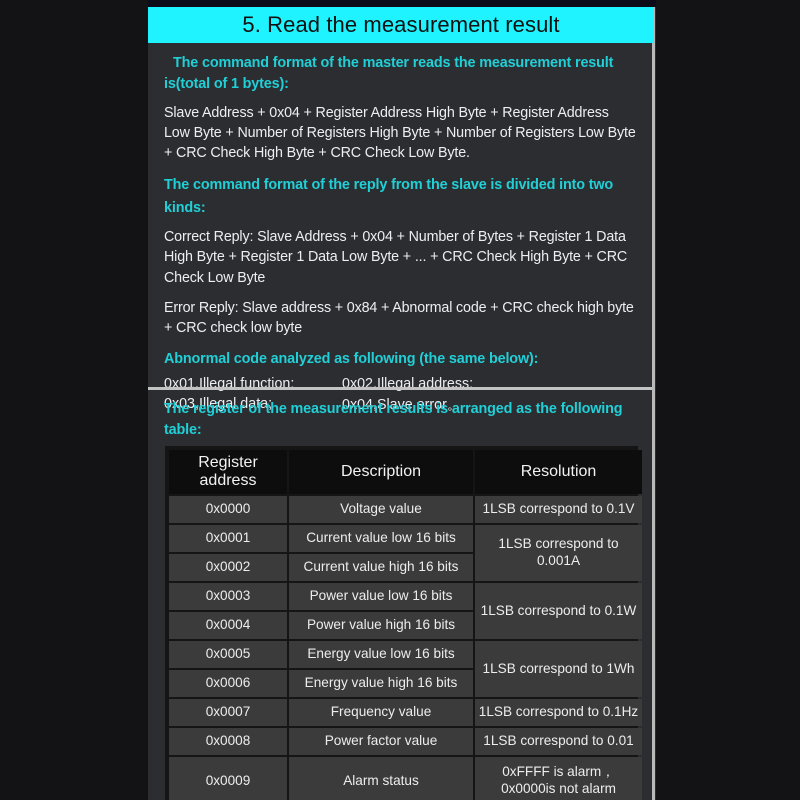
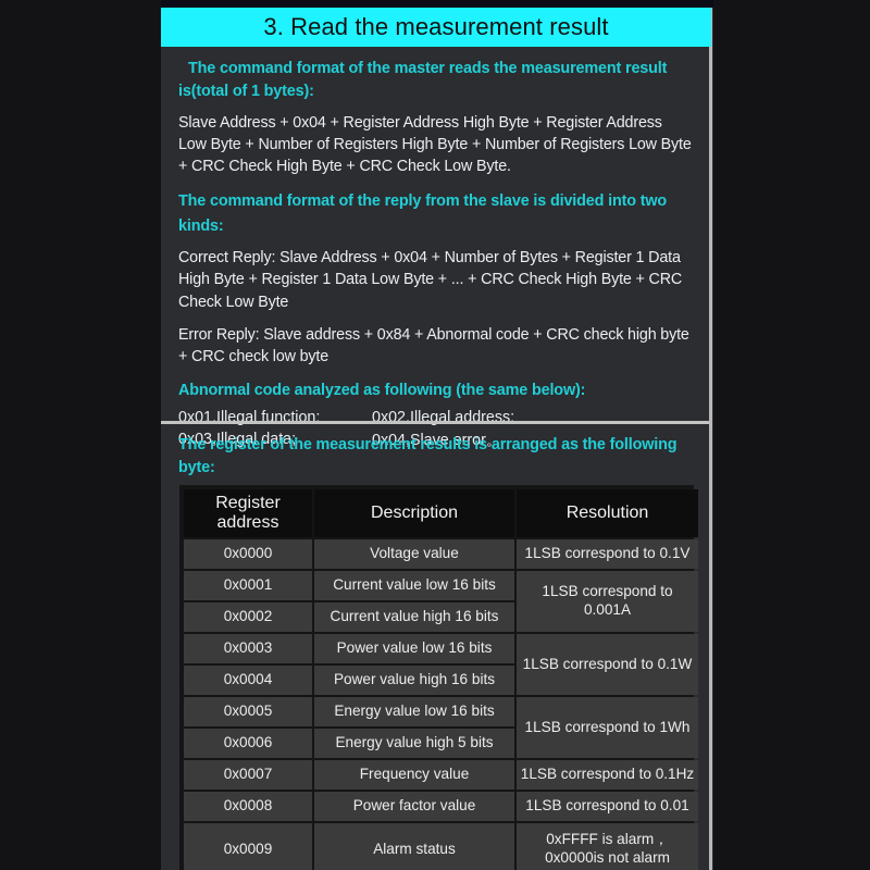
- 5. Read the measurement result
+ 3. Read the measurement result
  The command format of the master reads the measurement result is(total of 1 bytes):
  Slave Address + 0x04 + Register Address High Byte + Register Address Low Byte + Number of Registers High Byte + Number of Registers Low Byte + CRC Check High Byte + CRC Check Low Byte.
  The command format of the reply from the slave is divided into two kinds:
  Correct Reply: Slave Address + 0x04 + Number of Bytes + Register 1 Data High Byte + Register 1 Data Low Byte + ... + CRC Check High Byte + CRC Check Low Byte
  Error Reply: Slave address + 0x84 + Abnormal code + CRC check high byte + CRC check low byte
  Abnormal code analyzed as following (the same below):
  0x01,Illegal function;
  0x02,Illegal address;
  0x03,Illegal data;
  0x04,Slave error。
- The register of the measurement results is arranged as the following table:
+ The register of the measurement results is arranged as the following byte:
  Register address	Description	Resolution
  0x0000	Voltage value	1LSB correspond to 0.1V
  0x0001	Current value low 16 bits	1LSB correspond to 0.001A
  0x0002	Current value high 16 bits
  0x0003	Power value low 16 bits	1LSB correspond to 0.1W
  0x0004	Power value high 16 bits
  0x0005	Energy value low 16 bits	1LSB correspond to 1Wh
- 0x0006	Energy value high 16 bits
+ 0x0006	Energy value high 5 bits
  0x0007	Frequency value	1LSB correspond to 0.1Hz
  0x0008	Power factor value	1LSB correspond to 0.01
  0x0009	Alarm status	0xFFFF is alarm，0x0000is not alarm
